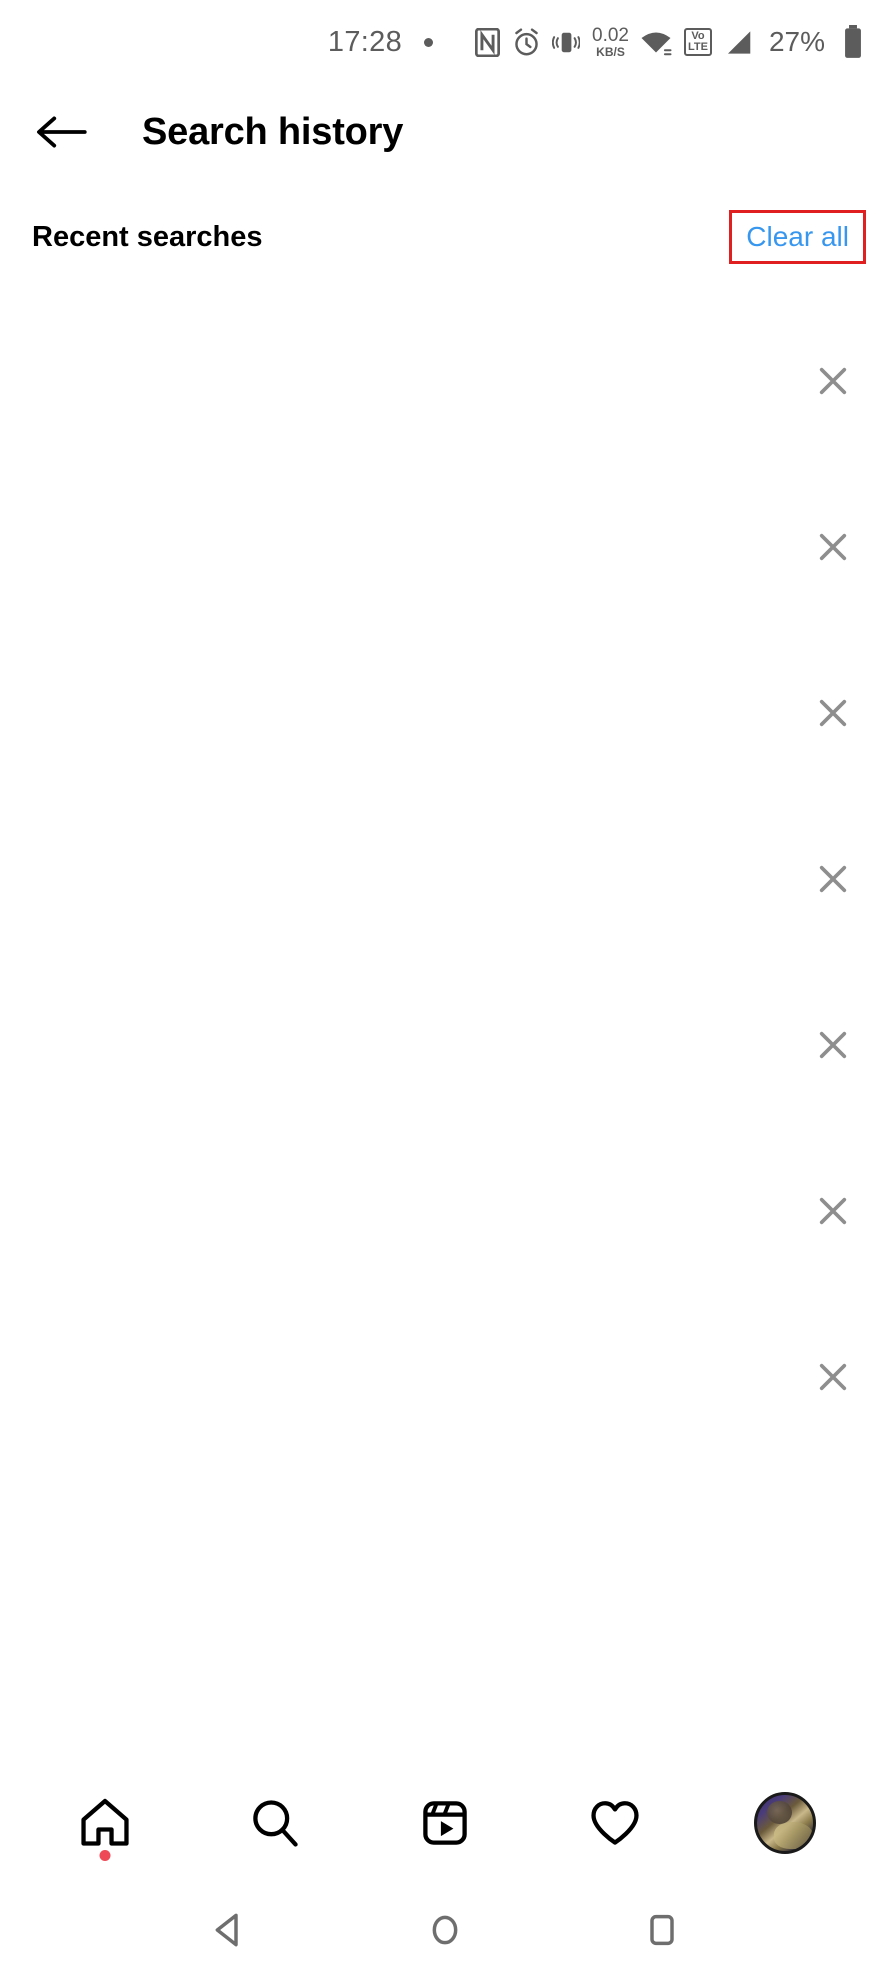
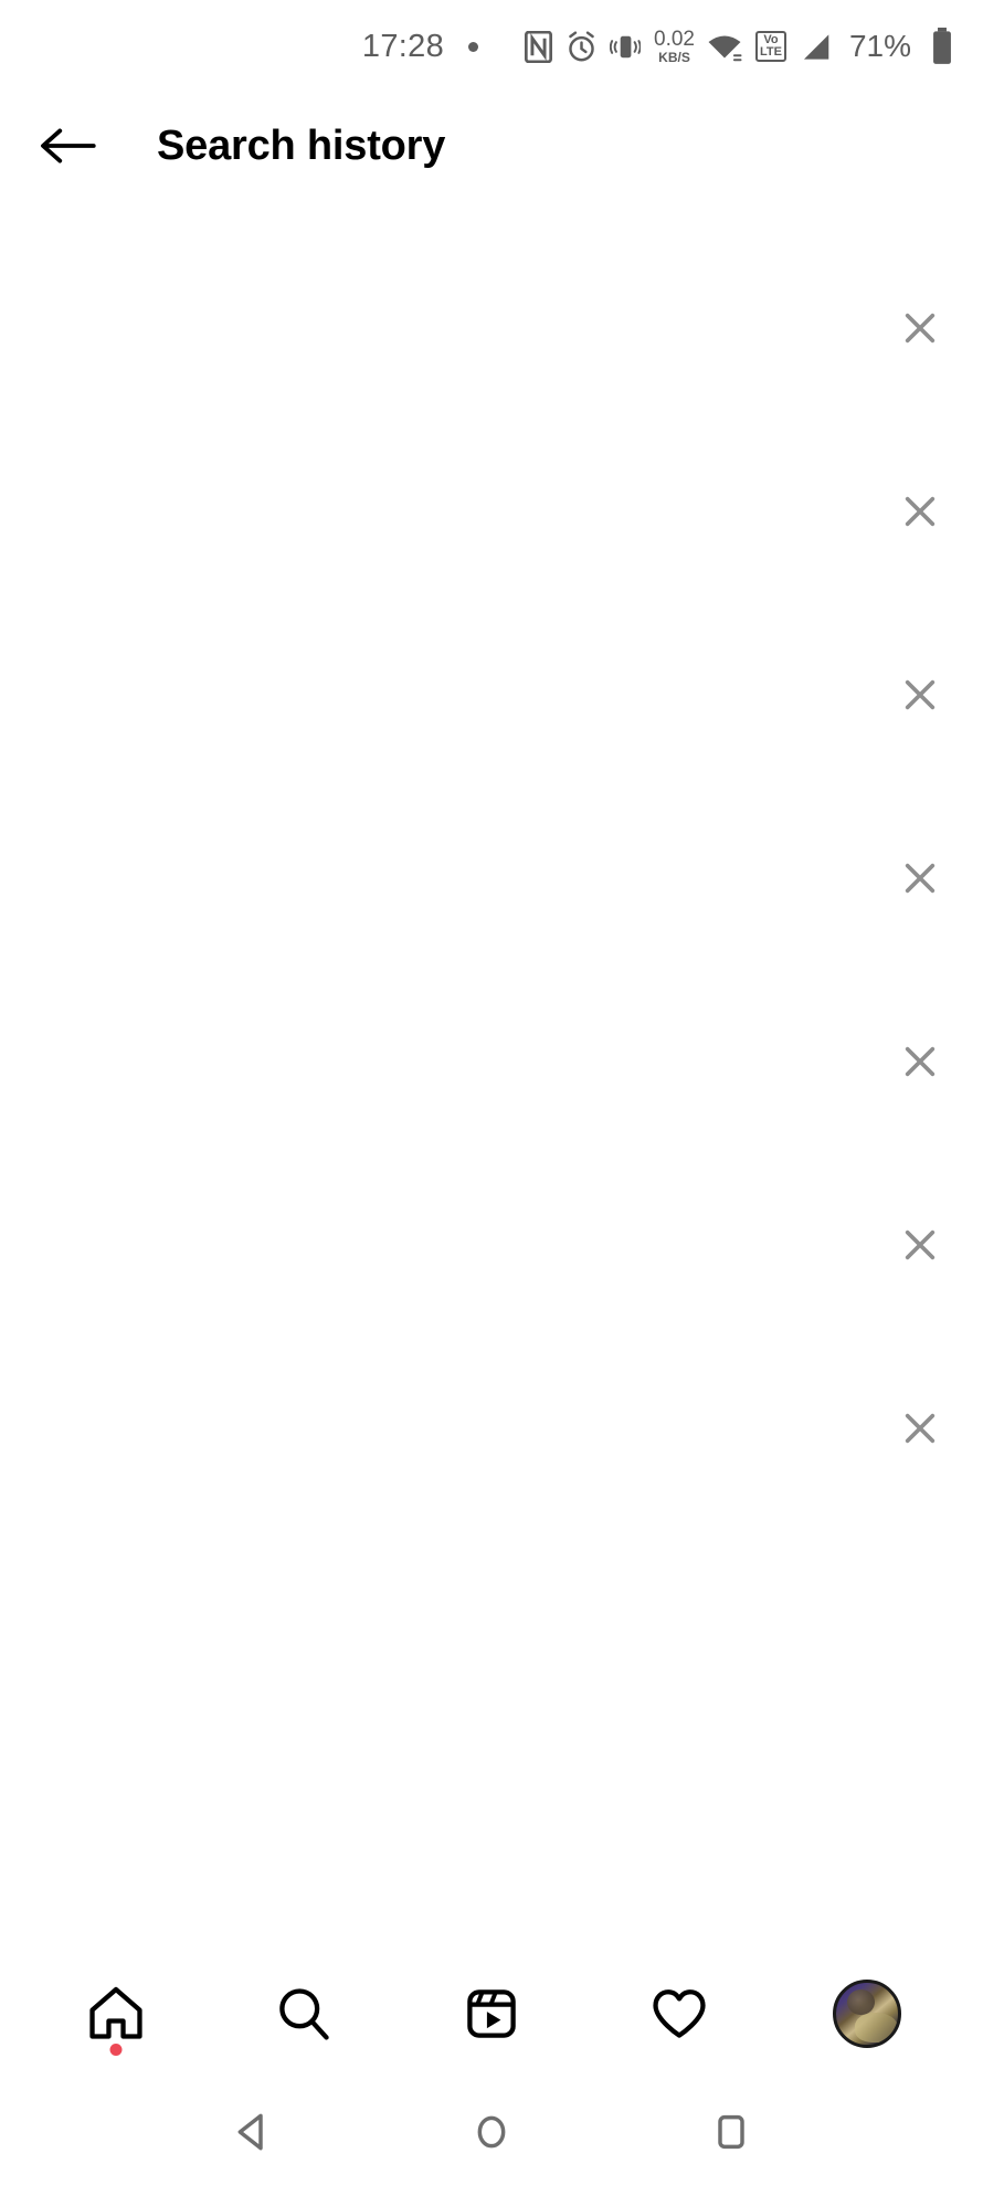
  17:28
  0.02
  KB/S
  Vo
  LTE
- 27%
+ 71%
  Search history
- Recent searches
- Clear all
